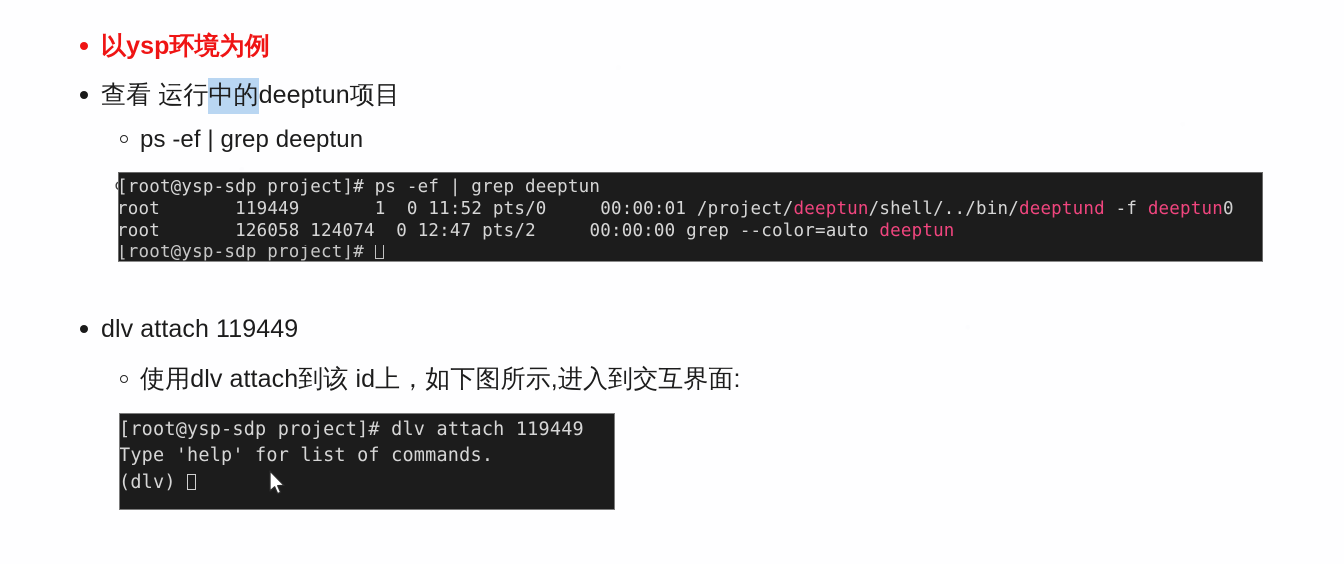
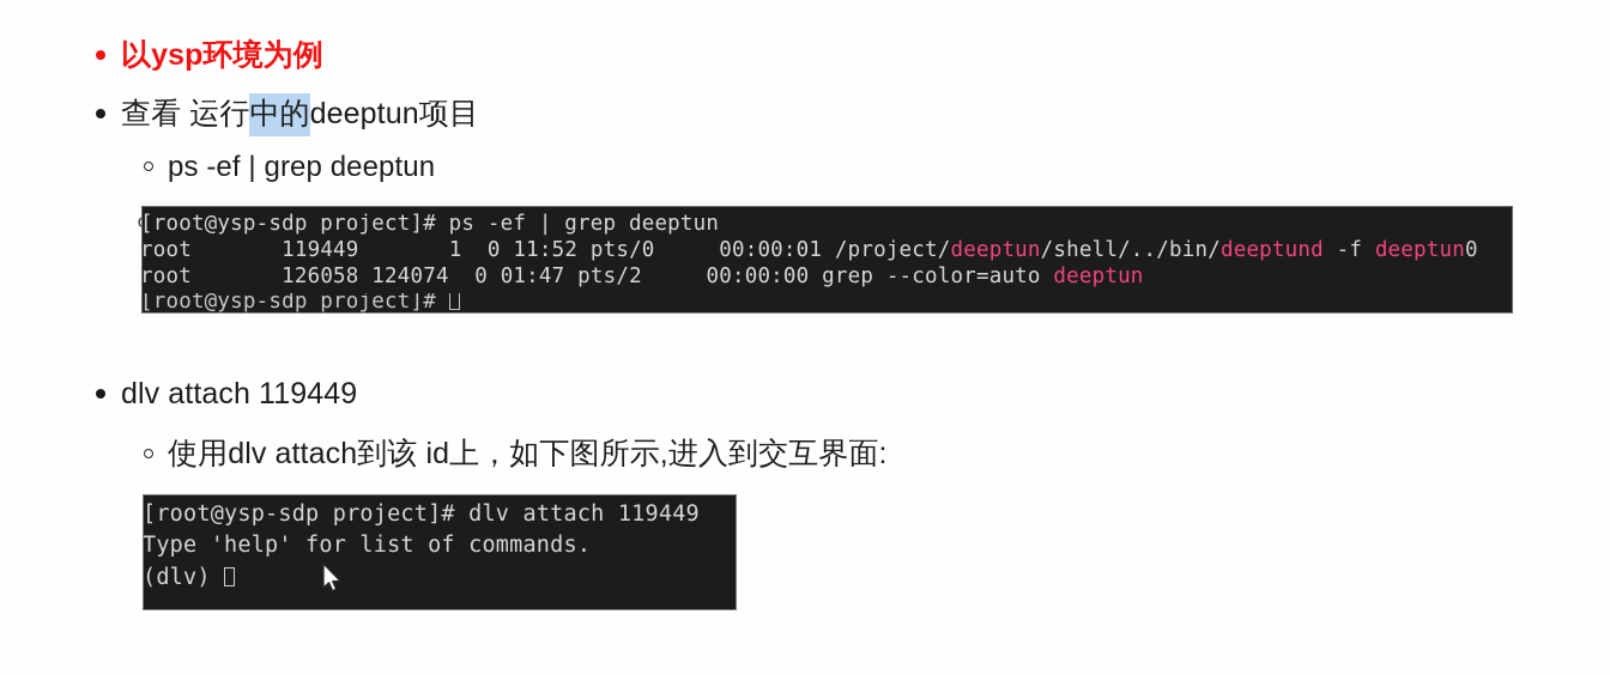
  以ysp环境为例
  查看 运行
  中的
  deeptun项目
  ps -ef | grep deeptun
  [root@ysp-sdp project]# ps -ef | grep deeptun
  root 119449 1 0 11:52 pts/0 00:00:01 /project/deeptun/shell/../bin/deeptund -f deeptun0
- root 126058 124074 0 12:47 pts/2 00:00:00 grep --color=auto deeptun
+ root 126058 124074 0 01:47 pts/2 00:00:00 grep --color=auto deeptun
  [root@ysp-sdp project]#
  dlv attach 119449
  使用dlv attach到该 id上，如下图所示,进入到交互界面:
  [root@ysp-sdp project]# dlv attach 119449
  Type 'help' for list of commands.
  (dlv)
